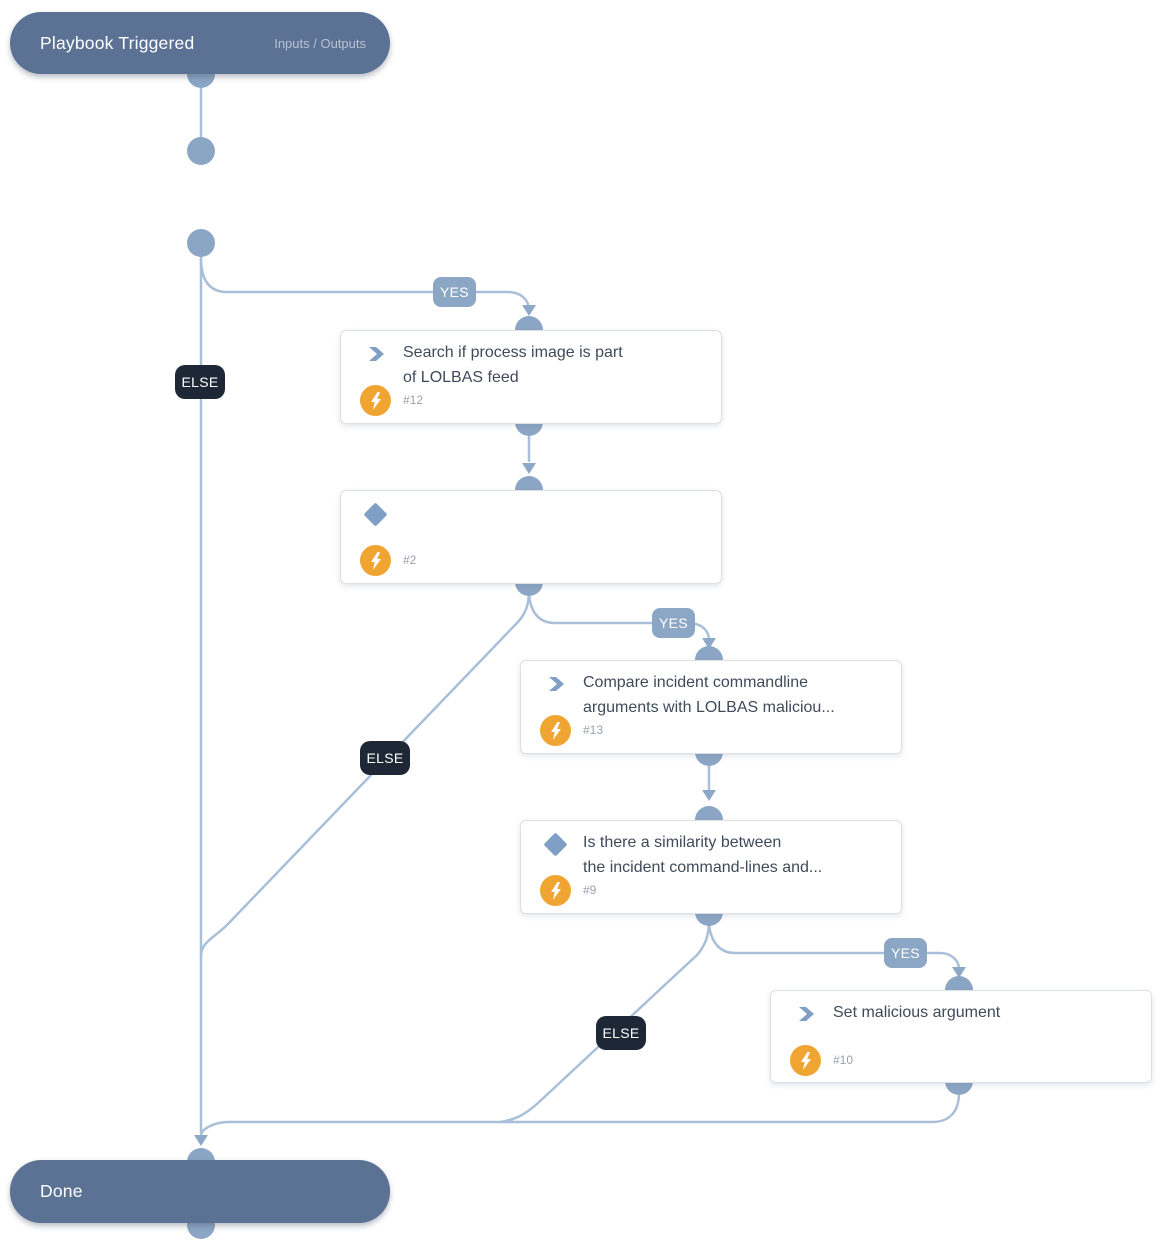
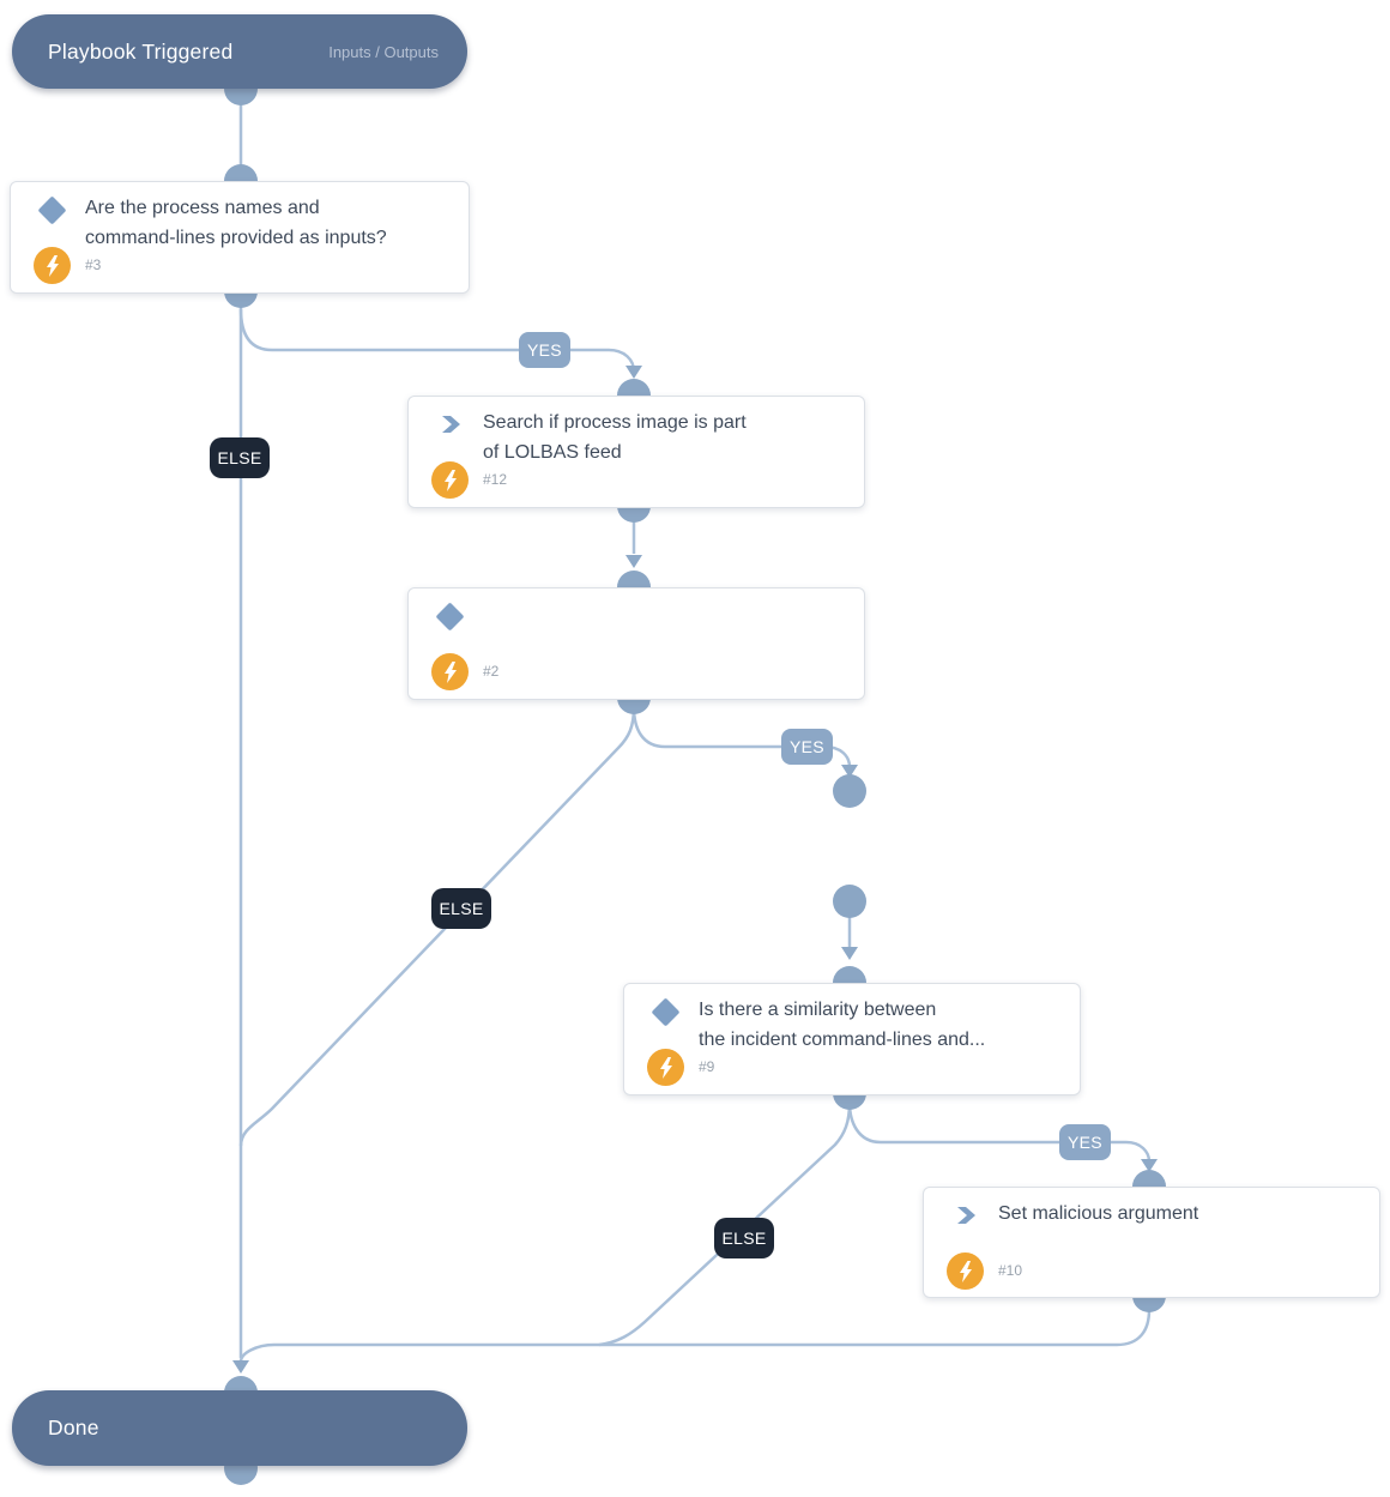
  Playbook Triggered
  Inputs / Outputs
+ Are the process names and
+ command-lines provided as inputs?
+ #3
  Search if process image is part
  of LOLBAS feed
  #12
  #2
- Compare incident commandline
- arguments with LOLBAS maliciou...
- #13
  Is there a similarity between
  the incident command-lines and...
  #9
  Set malicious argument
  #10
  Done
  YES
  ELSE
  YES
  ELSE
  YES
  ELSE
